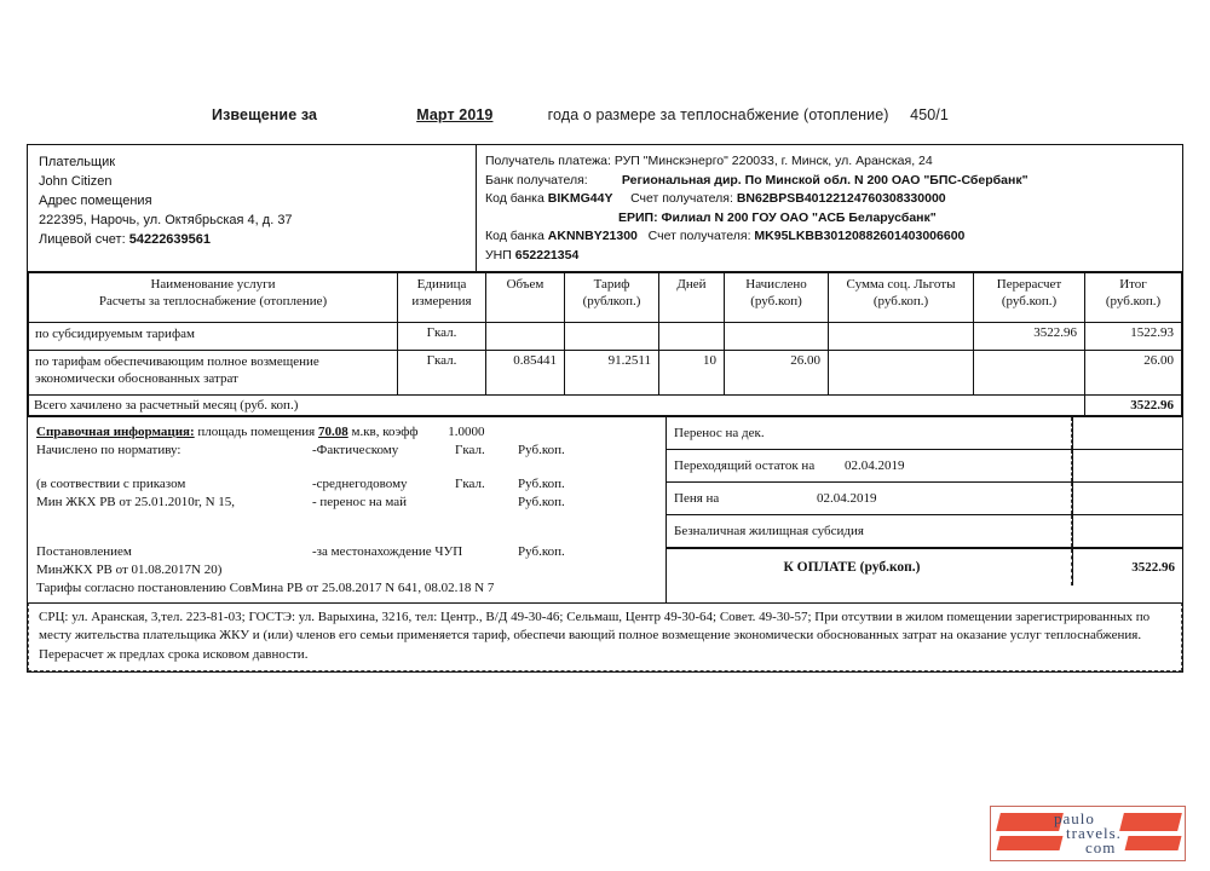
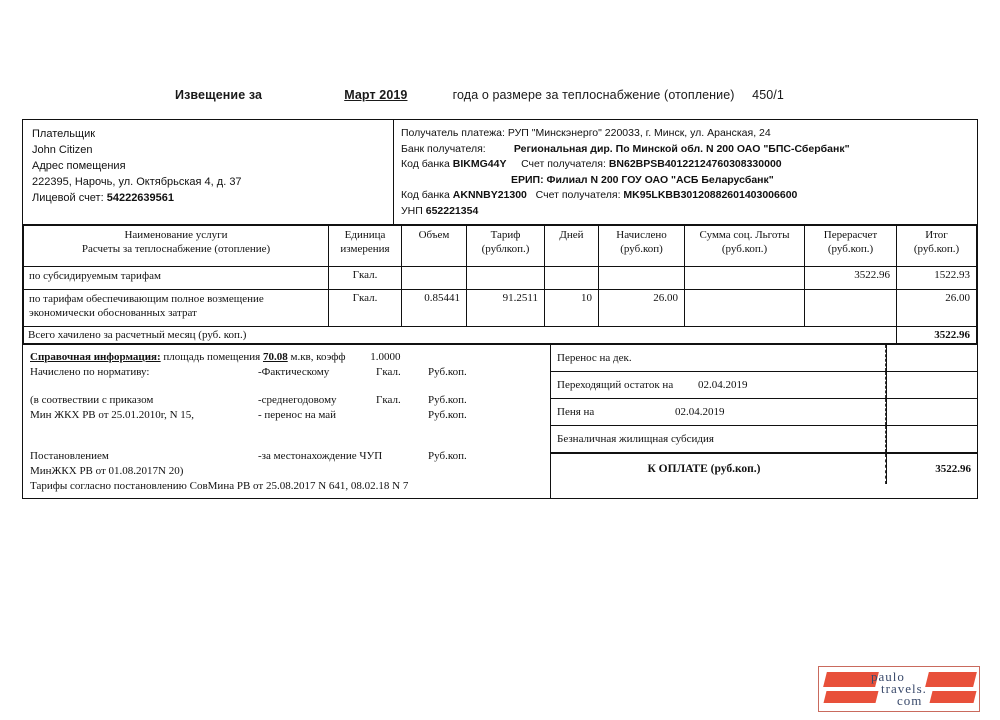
  Извещение за Март 2019 года о размере за теплоснабжение (отопление) 450/1
  Плательщик
  John Citizen
  Адрес помещения
  222395, Нарочь, ул. Октябрьская 4, д. 37
  Лицевой счет: 54222639561
  Получатель платежа: РУП "Минскэнерго" 220033, г. Минск, ул. Аранская, 24
  Банк получателя: Региональная дир. По Минской обл. N 200 ОАО "БПС-Сбербанк"
  Код банка BIKMG44Y Счет получателя: BN62BPSB40122124760308330000
  ЕРИП: Филиал N 200 ГОУ ОАО "АСБ Беларусбанк"
  Код банка AKNNBY21300 Счет получателя: MK95LKBB30120882601403006600
  УНП 652221354
  Наименование услуги Расчеты за теплоснабжение (отопление)	Единица измерения	Объем	Тариф (рублкоп.)	Дней	Начислено (руб.коп)	Сумма соц. Льготы (руб.коп.)	Перерасчет (руб.коп.)	Итог (руб.коп.)
  по субсидируемым тарифам	Гкал.						3522.96	1522.93
  по тарифам обеспечивающим полное возмещение экономически обоснованных затрат	Гкал.	0.85441	91.2511	10	26.00			26.00
  Всего хачилено за расчетный месяц (руб. коп.)	3522.96
  Справочная информация: площадь помещения 70.08 м.кв, коэфф 1.0000
  Начислено по нормативу: -Фактическому Гкал. Руб.коп.
  (в соотвествии с приказом -среднегодовому Гкал. Руб.коп.
  Мин ЖКХ РВ от 25.01.2010г, N 15, - перенос на май Руб.коп.
  Постановлением -за местонахождение ЧУП Руб.коп.
  МинЖКХ РВ от 01.08.2017N 20)
  Тарифы согласно постановлению СовМина РВ от 25.08.2017 N 641, 08.02.18 N 7
  Перенос на дек.
  Переходящий остаток на 02.04.2019
  Пеня на 02.04.2019
  Безналичная жилищная субсидия
  К ОПЛАТЕ (руб.коп.)
  3522.96
- СРЦ: ул. Аранская, 3,тел. 223-81-03; ГОСТЭ: ул. Варыхина, 3216, тел: Центр., В/Д 49-30-46; Сельмаш, Центр 49-30-64; Совет. 49-30-57; При отсутвии в жилом помещении зарегистрированных по месту жительства плательщика ЖКУ и (или) членов его семьи применяется тариф, обеспечи вающий полное возмещение экономически обоснованных затрат на оказание услуг теплоснабжения. Перерасчет ж предлах срока исковом давности.
  paulo
  travels.
  com
